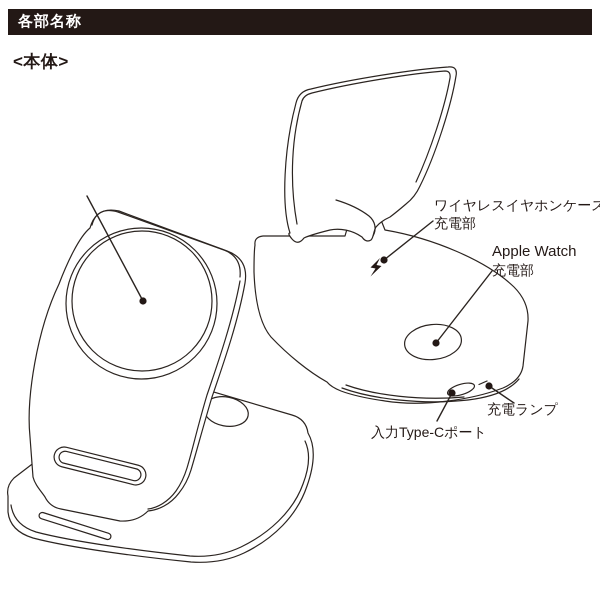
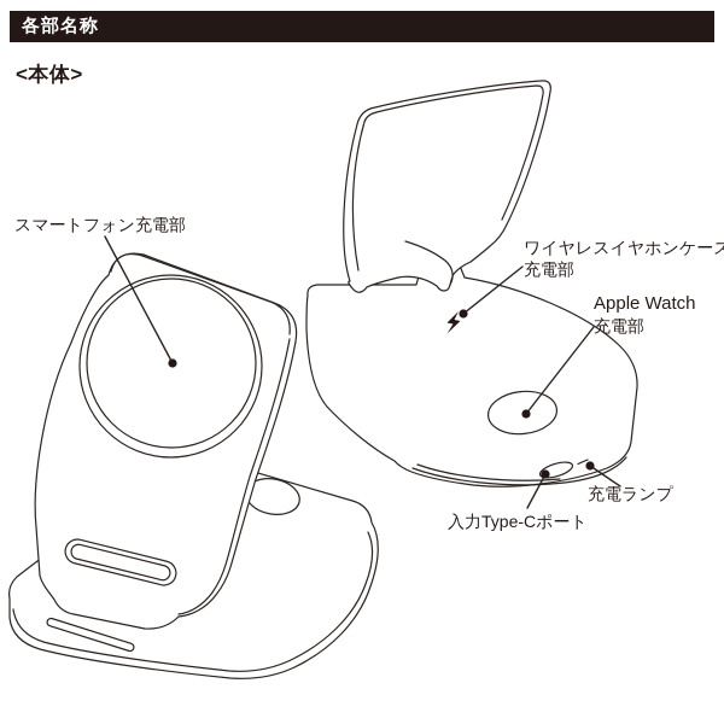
  各部名称
  <本体>
+ スマートフォン充電部
  ワイヤレスイヤホンケース
  充電部
  Apple Watch
  充電部
  充電ランプ
  入力Type-Cポート
